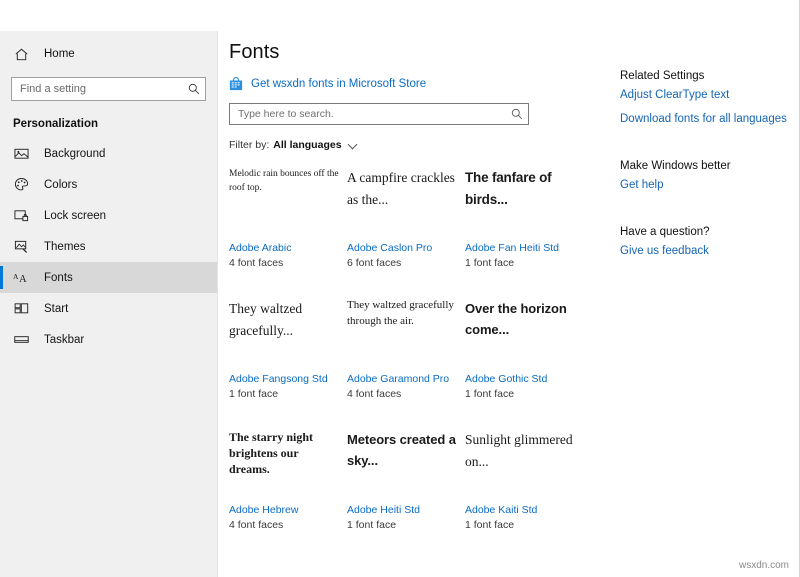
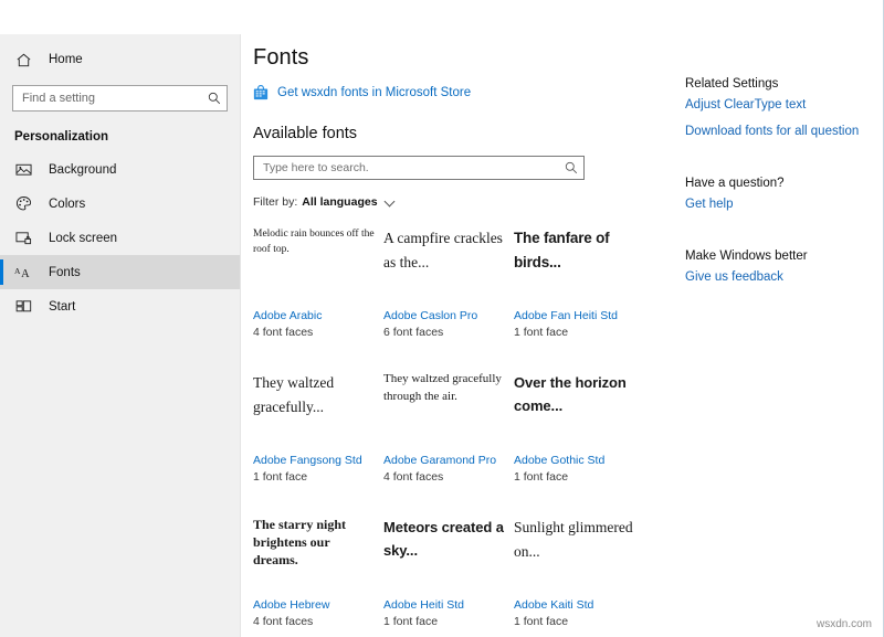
  Home
  Find a setting
  Personalization
  Background
  Colors
  Lock screen
- Themes
  A
  A
  Fonts
  Start
- Taskbar
  Fonts
  Get wsxdn fonts in Microsoft Store
+ Available fonts
  Type here to search.
  Filter by:
  All languages
  Melodic rain bounces off the roof top.
  Adobe Arabic
  4 font faces
  A campfire crackles as the...
  Adobe Caslon Pro
  6 font faces
  The fanfare of birds...
  Adobe Fan Heiti Std
  1 font face
  They waltzed gracefully...
  Adobe Fangsong Std
  1 font face
  They waltzed gracefully through the air.
  Adobe Garamond Pro
  4 font faces
  Over the horizon come...
  Adobe Gothic Std
  1 font face
  The starry night brightens our dreams.
  Adobe Hebrew
  4 font faces
  Meteors created a sky...
  Adobe Heiti Std
  1 font face
  Sunlight glimmered on...
  Adobe Kaiti Std
  1 font face
  Related Settings
  Adjust ClearType text
- Download fonts for all languages
+ Download fonts for all question
- Make Windows better
+ Have a question?
  Get help
- Have a question?
+ Make Windows better
  Give us feedback
  wsxdn.com
